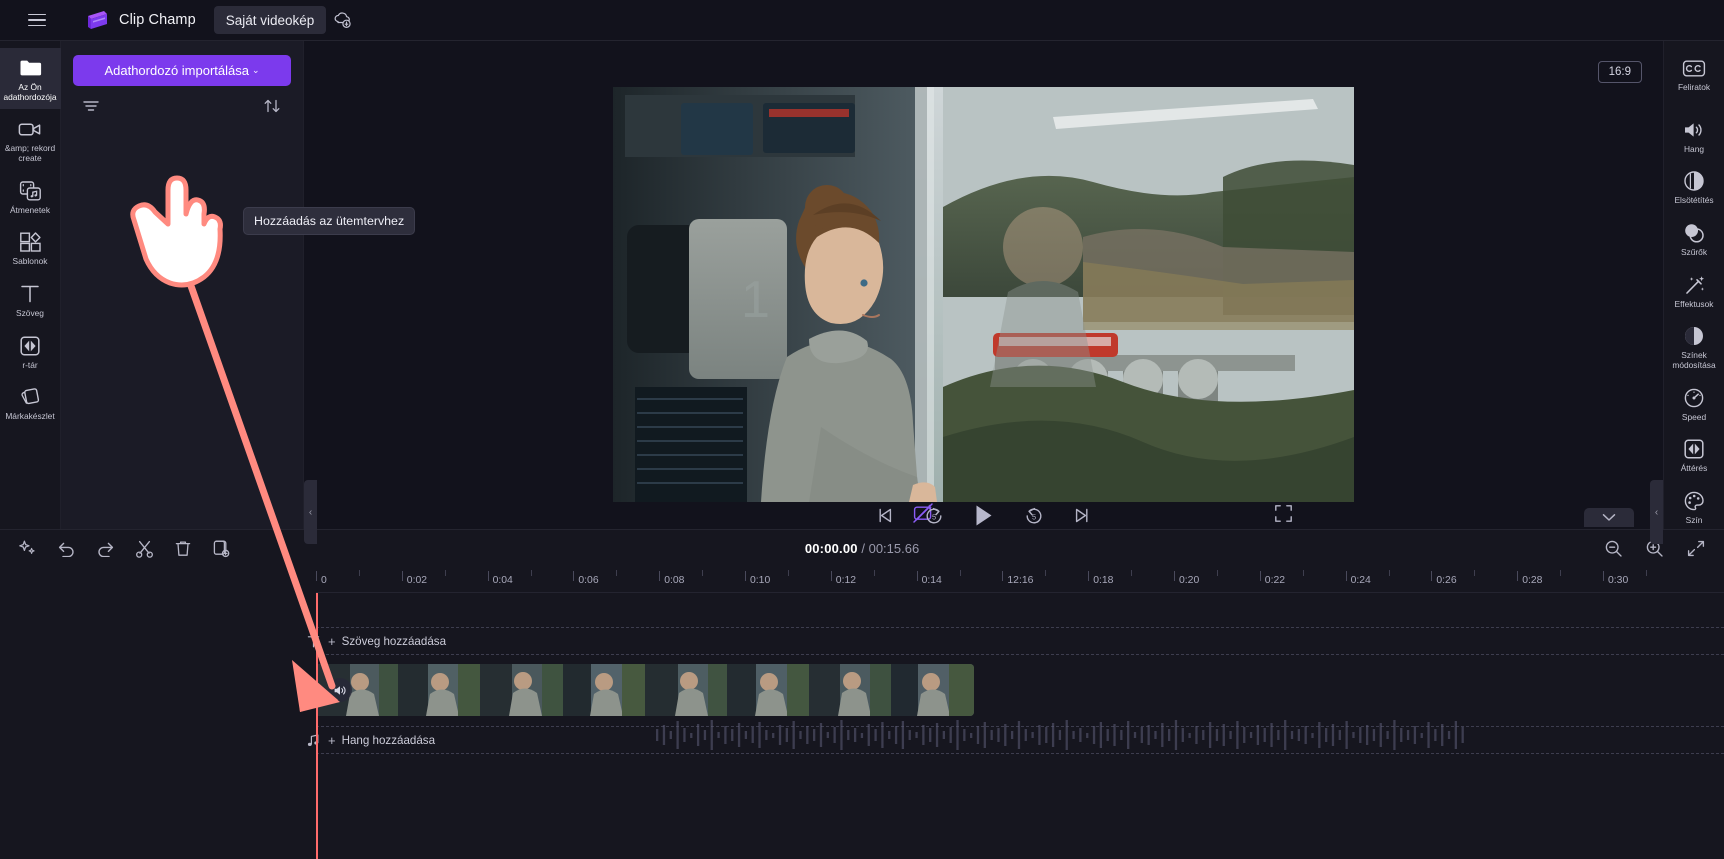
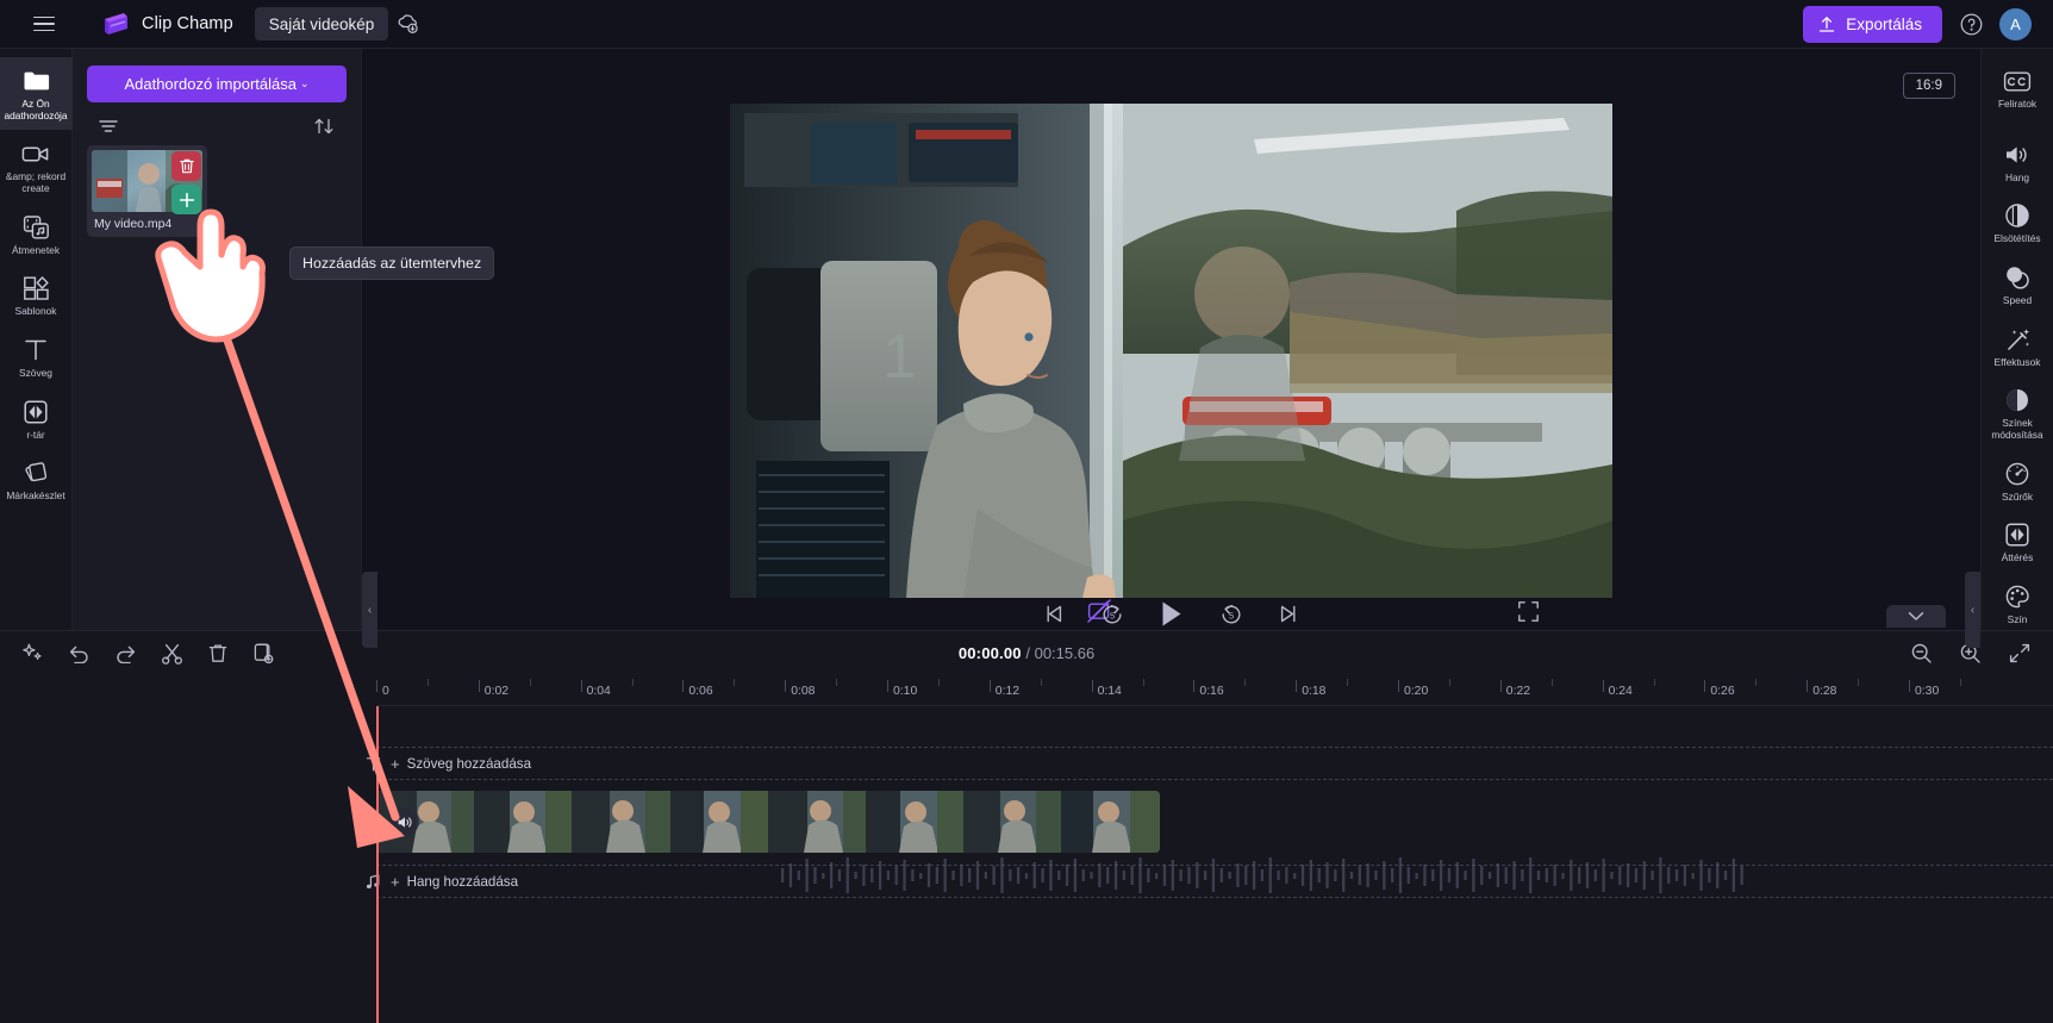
  Clip Champ
  Saját videokép
+ Exportálás
+ A
  Az Ön adathordozója
  &amp; rekord create
  Átmenetek
  Sablonok
  Szöveg
  r-tár
  Márkakészlet
  Adathordozó importálása
  ⌄
+ My video.mp4
  Hozzáadás az ütemtervhez
  16:9
  5
  5
  Feliratok
  Hang
  Elsötétítés
- Szűrők
+ Speed
  Effektusok
  Színek módosítása
- Speed
+ Szűrők
  Áttérés
  Szín
  ‹
  ‹
  00:00.00 / 00:15.66
  0
  0:02
  0:04
  0:06
  0:08
  0:10
  0:12
  0:14
- 12:16
+ 0:16
  0:18
  0:20
  0:22
  0:24
  0:26
  0:28
  0:30
  +
  Szöveg hozzáadása
  +
  Hang hozzáadása
